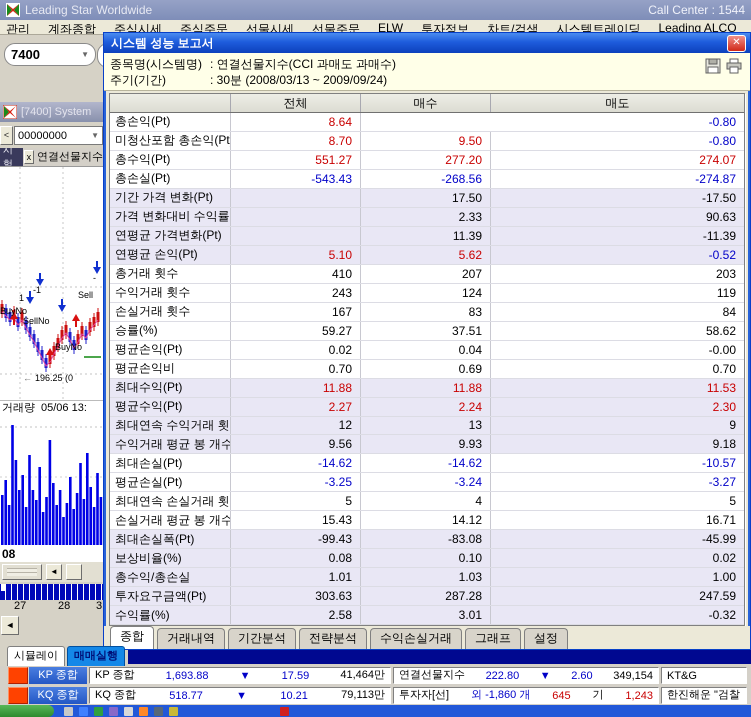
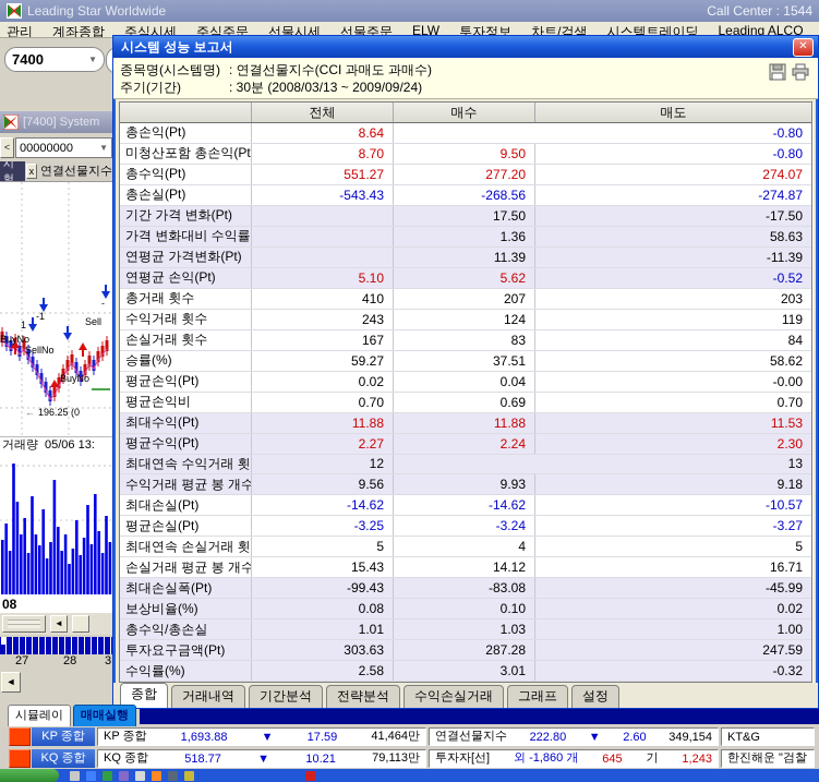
  Leading Star Worldwide
  Call Center : 1544
  관리
  계좌종합
  주식시세
  주식주문
  선물시세
  선물주문
  ELW
  투자정보
  차트/검색
  시스템트레이딩
  Leading ALCO
  7400
  ▼
  [7400] System
  <
  00000000
  ▼
  시험
  x
  연결선물지수
  1
  -1
  Sell
  BuyNo
  SellNo
  BuyNo
  ←
  196.25 (0
  -
  거래량
  05/06 13:
  08
  ◄
  27
  28
  3
  ◄
  시스템 성능 보고서
  ✕
  종목명(시스템명)
  : 연결선물지수(CCI 과매도 과매수)
  주기(기간)
  : 30분 (2008/03/13 ~ 2009/09/24)
  전체
  매수
  매도
  총손익(Pt)
  8.64
  -0.80
  미청산포함 총손익(Pt
  8.70
  9.50
  -0.80
  총수익(Pt)
  551.27
  277.20
  274.07
  총손실(Pt)
  -543.43
  -268.56
  -274.87
  기간 가격 변화(Pt)
  17.50
  -17.50
  가격 변화대비 수익률
- 2.33
+ 1.36
- 90.63
+ 58.63
  연평균 가격변화(Pt)
  11.39
  -11.39
  연평균 손익(Pt)
  5.10
  5.62
  -0.52
  총거래 횟수
  410
  207
  203
  수익거래 횟수
  243
  124
  119
  손실거래 횟수
  167
  83
  84
  승률(%)
  59.27
  37.51
  58.62
  평균손익(Pt)
  0.02
  0.04
  -0.00
  평균손익비
  0.70
  0.69
  0.70
  최대수익(Pt)
  11.88
  11.88
  11.53
  평균수익(Pt)
  2.27
  2.24
  2.30
  최대연속 수익거래 횟
  12
  13
- 9
  수익거래 평균 봉 개수
  9.56
  9.93
  9.18
  최대손실(Pt)
  -14.62
  -14.62
  -10.57
  평균손실(Pt)
  -3.25
  -3.24
  -3.27
  최대연속 손실거래 횟
  5
  4
  5
  손실거래 평균 봉 개수
  15.43
  14.12
  16.71
  최대손실폭(Pt)
  -99.43
  -83.08
  -45.99
  보상비율(%)
  0.08
  0.10
  0.02
  총수익/총손실
  1.01
  1.03
  1.00
  투자요구금액(Pt)
  303.63
  287.28
  247.59
  수익률(%)
  2.58
  3.01
  -0.32
  종합
  거래내역
  기간분석
  전략분석
  수익손실거래
  그래프
  설정
  시뮬레이
  매매실행
  KP 종합
  KP 종합
  1,693.88
  ▼
  17.59
  41,464만
  연결선물지수
  222.80
  ▼
  2.60
  349,154
  KT&G
  KQ 종합
  KQ 종합
  518.77
  ▼
  10.21
  79,113만
  투자자[선]
  외 -1,860 개
  645
  기
  1,243
  한진해운 "검찰
